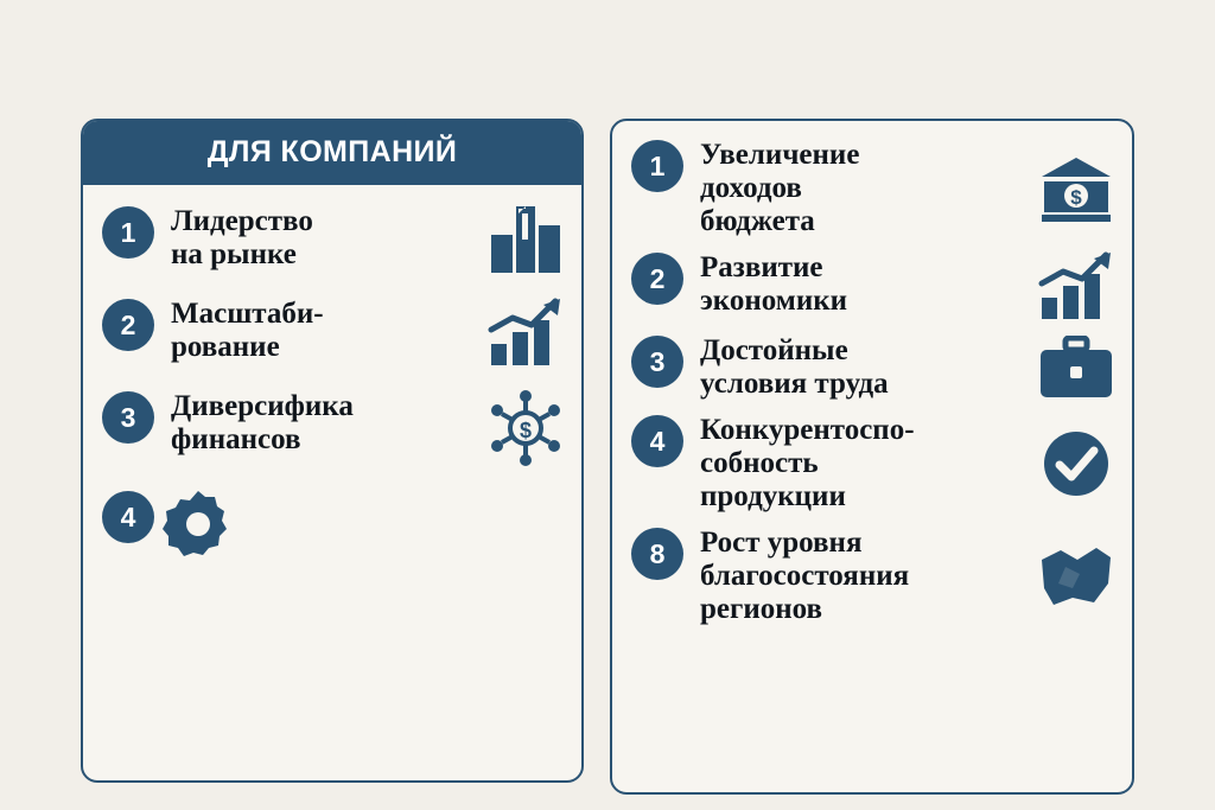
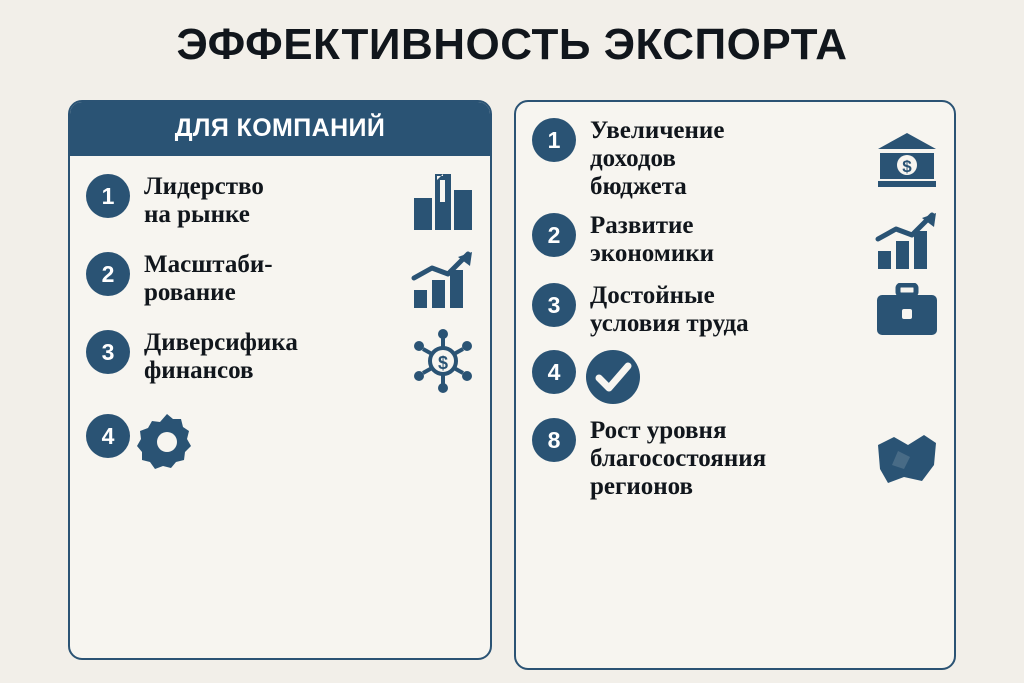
+ ЭФФЕКТИВНОСТЬ ЭКСПОРТА
  ДЛЯ КОМПАНИЙ
  1
  Лидерство
  на рынке
  2
  Масштаби-
  рование
  3
  Диверсифика
  финансов
  $
  4
  1
  Увеличение
  доходов
  бюджета
  $
  2
  Развитие
  экономики
  3
  Достойные
  условия труда
  4
- Конкурентоспо-
- собность
- продукции
  8
  Рост уровня
  благосостояния
  регионов
